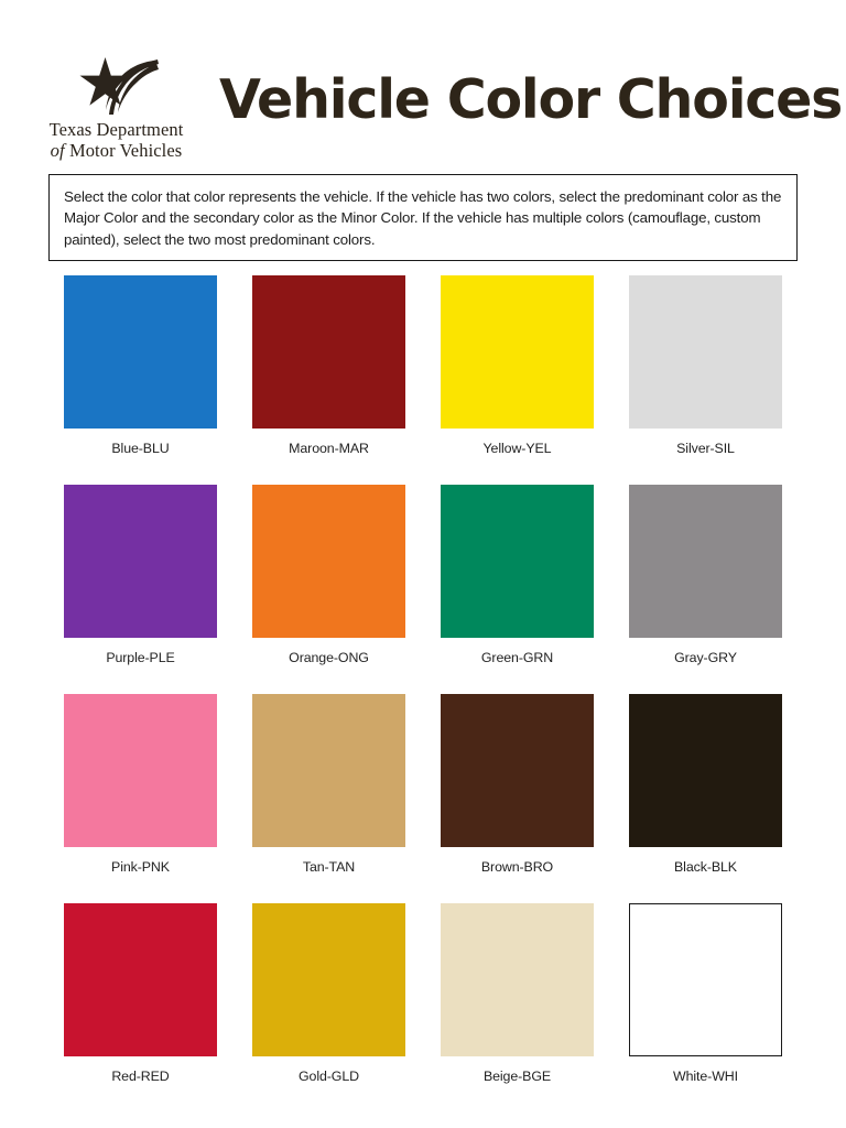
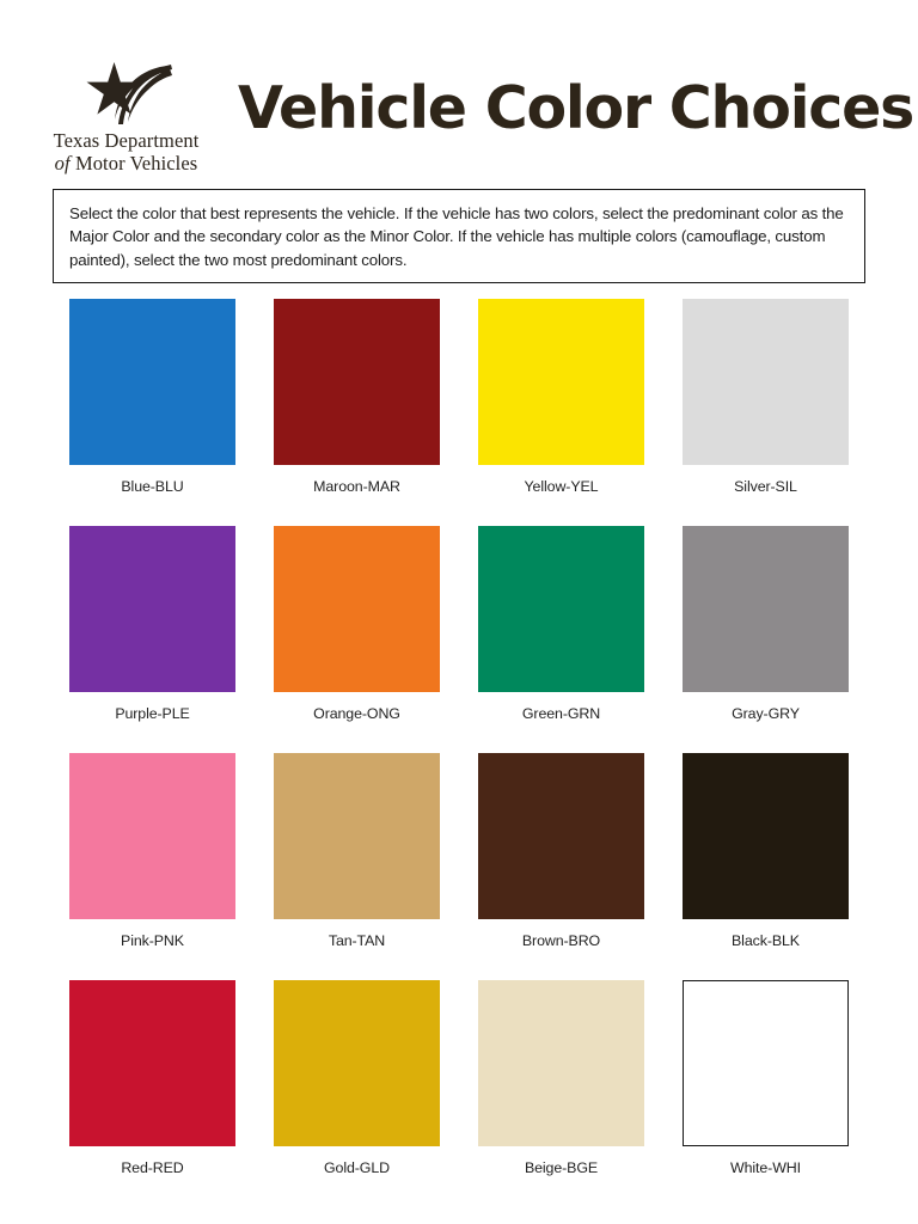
  Texas Department
  of Motor Vehicles
  Vehicle Color Choices
- Select the color that color represents the vehicle. If the vehicle has two colors, select the predominant color as the Major Color and the secondary color as the Minor Color. If the vehicle has multiple colors (camouflage, custom painted), select the two most predominant colors.
+ Select the color that best represents the vehicle. If the vehicle has two colors, select the predominant color as the Major Color and the secondary color as the Minor Color. If the vehicle has multiple colors (camouflage, custom painted), select the two most predominant colors.
  Blue-BLU
  Maroon-MAR
  Yellow-YEL
  Silver-SIL
  Purple-PLE
  Orange-ONG
  Green-GRN
  Gray-GRY
  Pink-PNK
  Tan-TAN
  Brown-BRO
  Black-BLK
  Red-RED
  Gold-GLD
  Beige-BGE
  White-WHI
